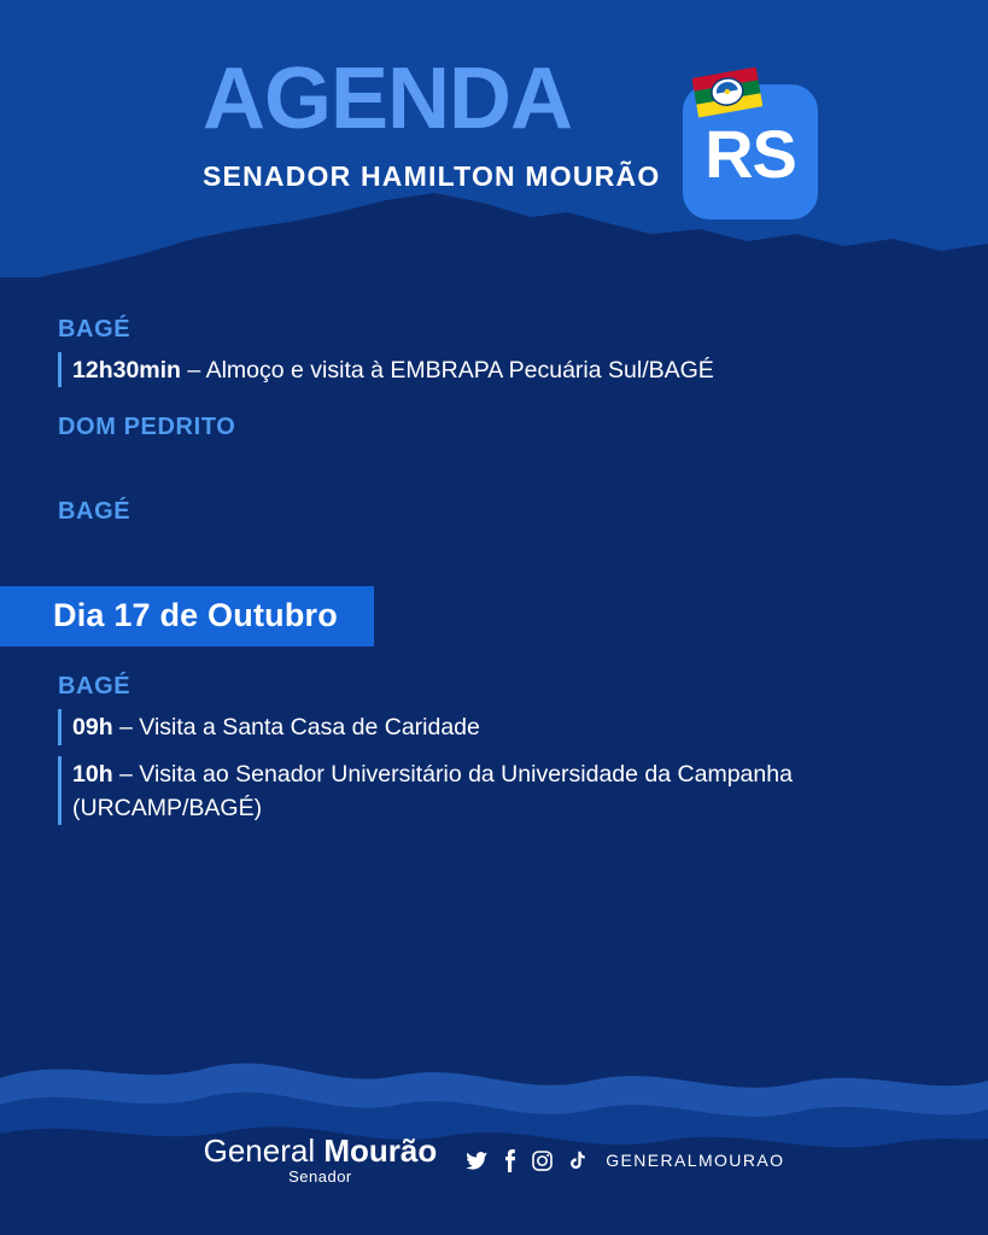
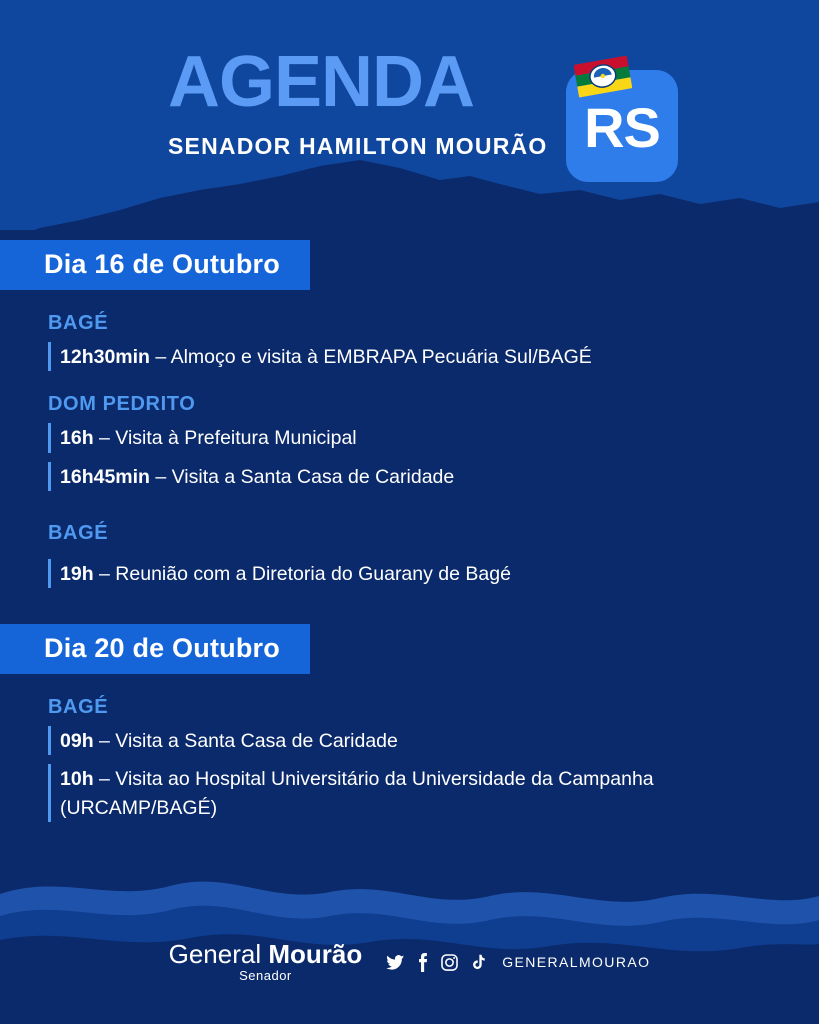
  AGENDA
  SENADOR HAMILTON MOURÃO
  RS
+ Dia 16 de Outubro
  BAGÉ
  12h30min – Almoço e visita à EMBRAPA Pecuária Sul/BAGÉ
  DOM PEDRITO
+ 16h – Visita à Prefeitura Municipal
+ 16h45min – Visita a Santa Casa de Caridade
  BAGÉ
+ 19h – Reunião com a Diretoria do Guarany de Bagé
- Dia 17 de Outubro
+ Dia 20 de Outubro
  BAGÉ
  09h – Visita a Santa Casa de Caridade
- 10h – Visita ao Senador Universitário da Universidade da Campanha (URCAMP/BAGÉ)
+ 10h – Visita ao Hospital Universitário da Universidade da Campanha (URCAMP/BAGÉ)
  General Mourão
  Senador
  GENERALMOURAO
